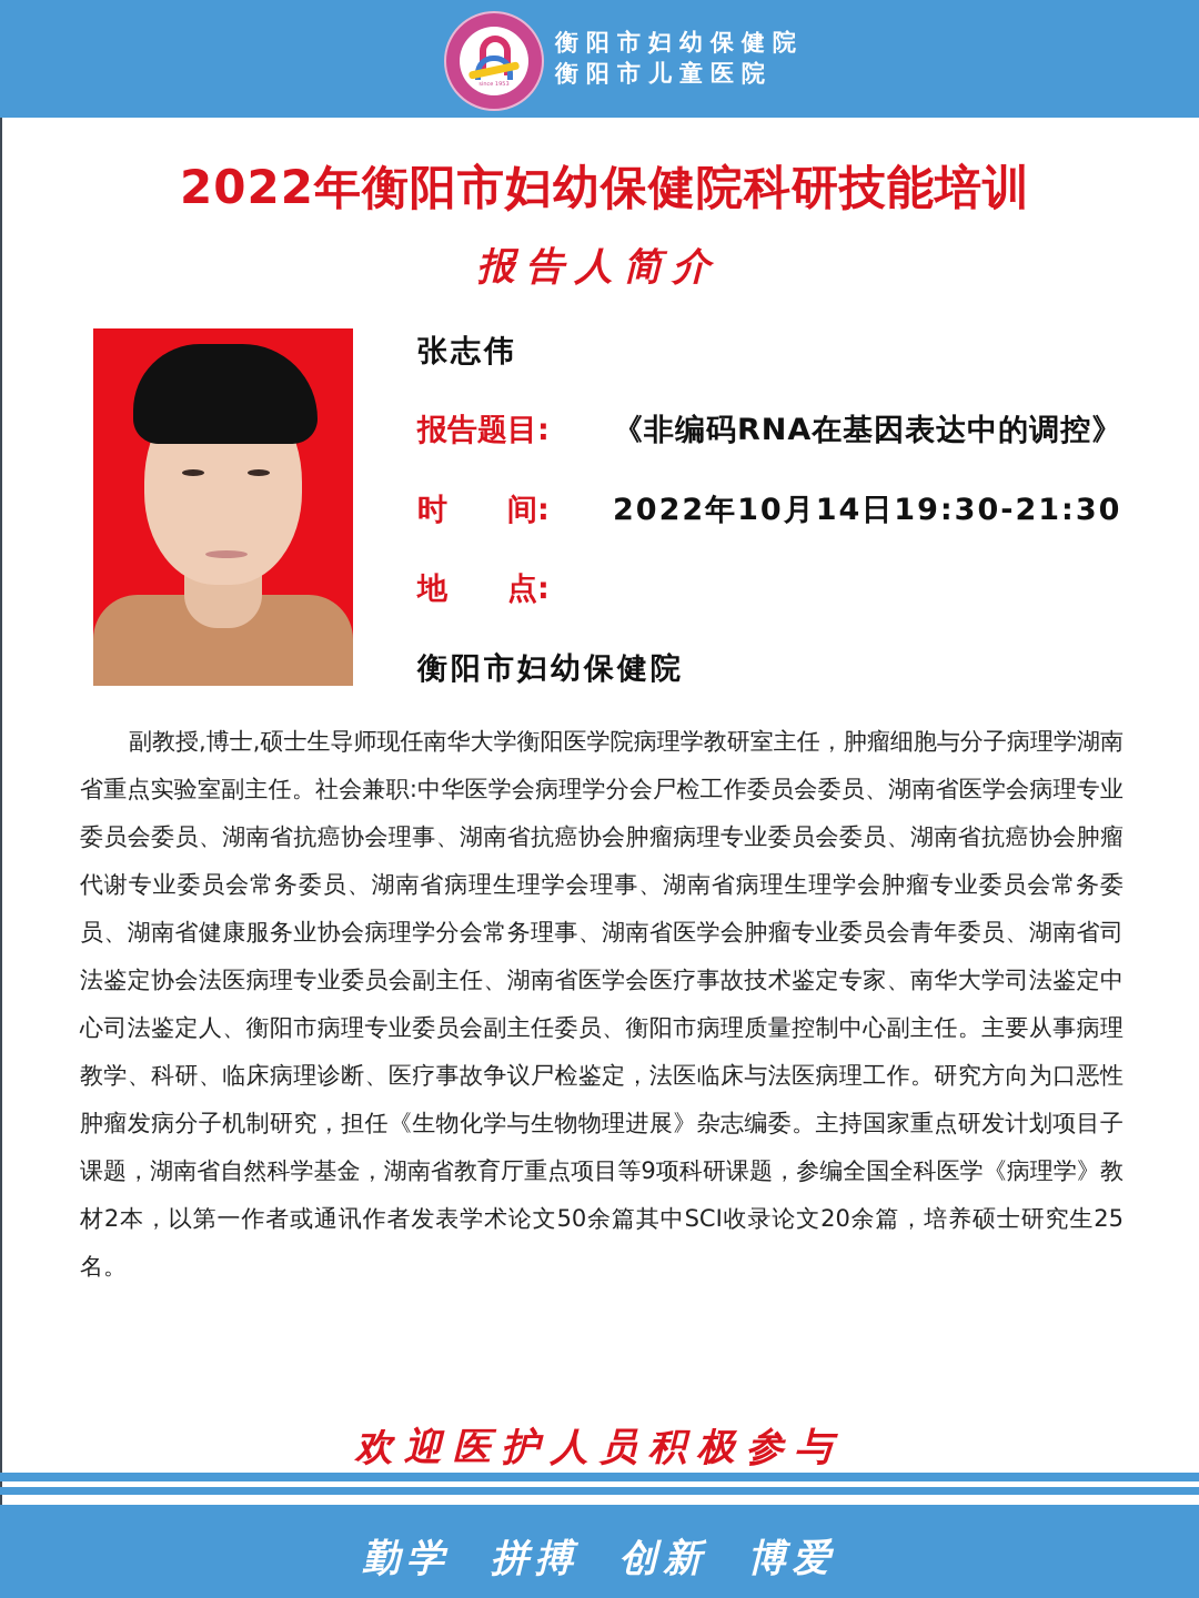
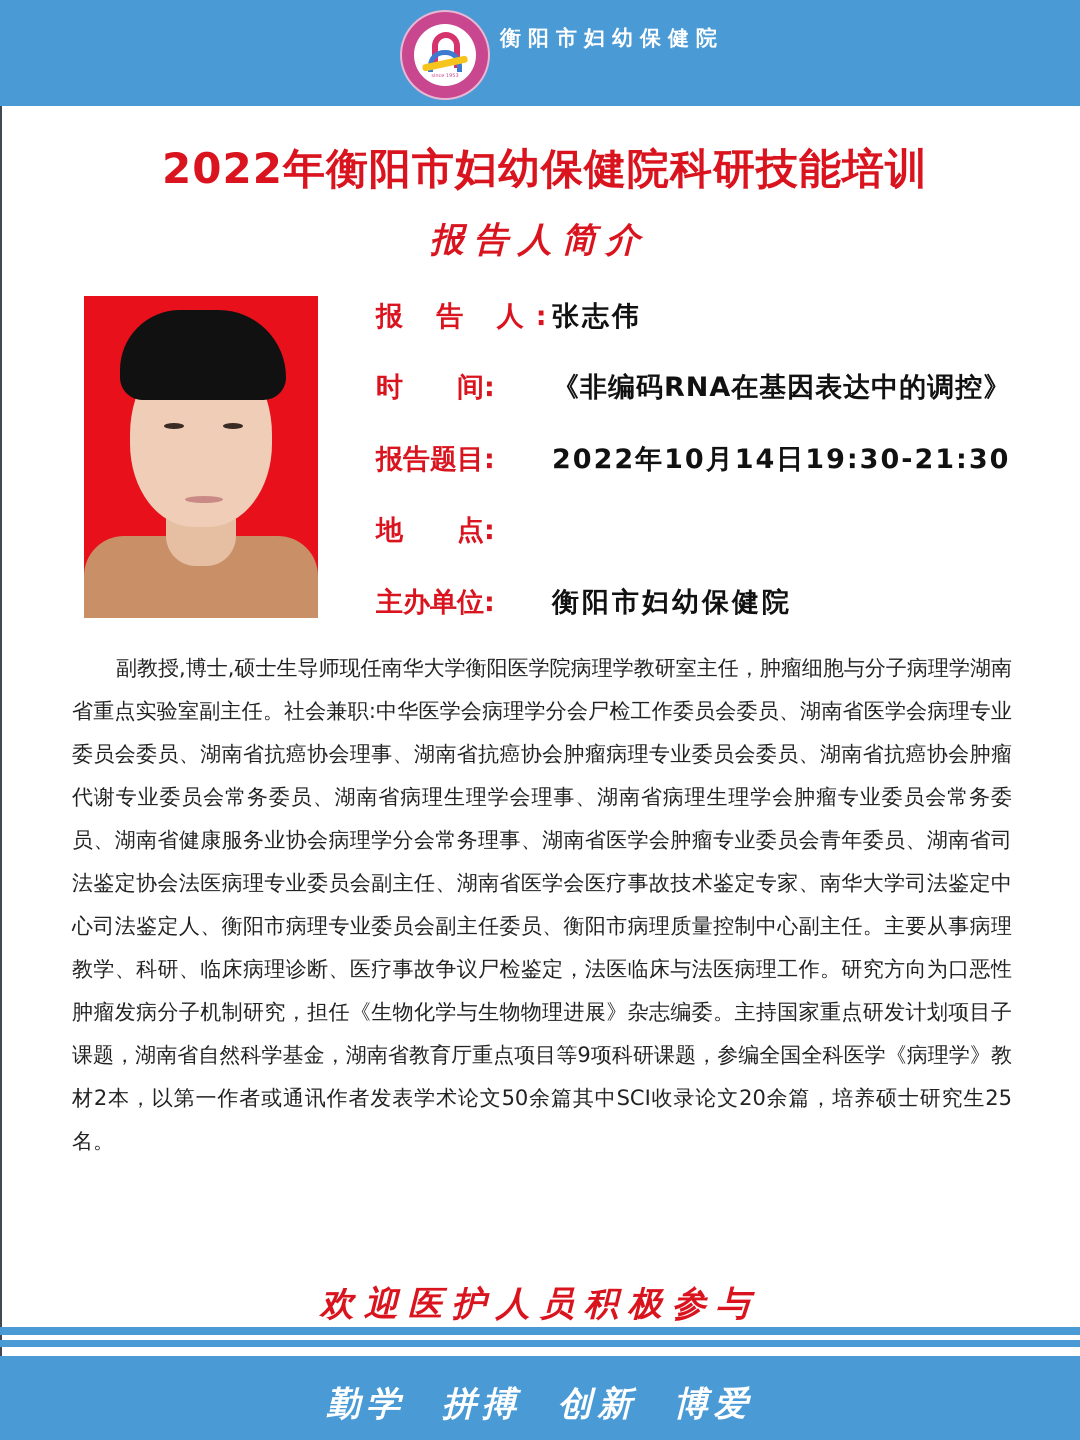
  衡阳市妇幼保健院
- 衡阳市儿童医院
  2022年衡阳市妇幼保健院科研技能培训
  报告人简介
+ 报 告 人:
  张志伟
- 报告题目:
+ 时 间:
  《非编码RNA在基因表达中的调控》
- 时 间:
+ 报告题目:
  2022年10月14日19:30-21:30
  地 点:
+ 主办单位:
  衡阳市妇幼保健院
  副教授,博士,硕士生导师现任南华大学衡阳医学院病理学教研室主任，肿瘤细胞与分子病理学湖南省重点实验室副主任。社会兼职:中华医学会病理学分会尸检工作委员会委员、湖南省医学会病理专业委员会委员、湖南省抗癌协会理事、湖南省抗癌协会肿瘤病理专业委员会委员、湖南省抗癌协会肿瘤代谢专业委员会常务委员、湖南省病理生理学会理事、湖南省病理生理学会肿瘤专业委员会常务委员、湖南省健康服务业协会病理学分会常务理事、湖南省医学会肿瘤专业委员会青年委员、湖南省司法鉴定协会法医病理专业委员会副主任、湖南省医学会医疗事故技术鉴定专家、南华大学司法鉴定中心司法鉴定人、衡阳市病理专业委员会副主任委员、衡阳市病理质量控制中心副主任。主要从事病理教学、科研、临床病理诊断、医疗事故争议尸检鉴定，法医临床与法医病理工作。研究方向为口恶性肿瘤发病分子机制研究，担任《生物化学与生物物理进展》杂志编委。主持国家重点研发计划项目子课题，湖南省自然科学基金，湖南省教育厅重点项目等9项科研课题，参编全国全科医学《病理学》教材2本，以第一作者或通讯作者发表学术论文50余篇其中SCI收录论文20余篇，培养硕士研究生25名。
  欢迎医护人员积极参与
  勤学 拼搏 创新 博爱
